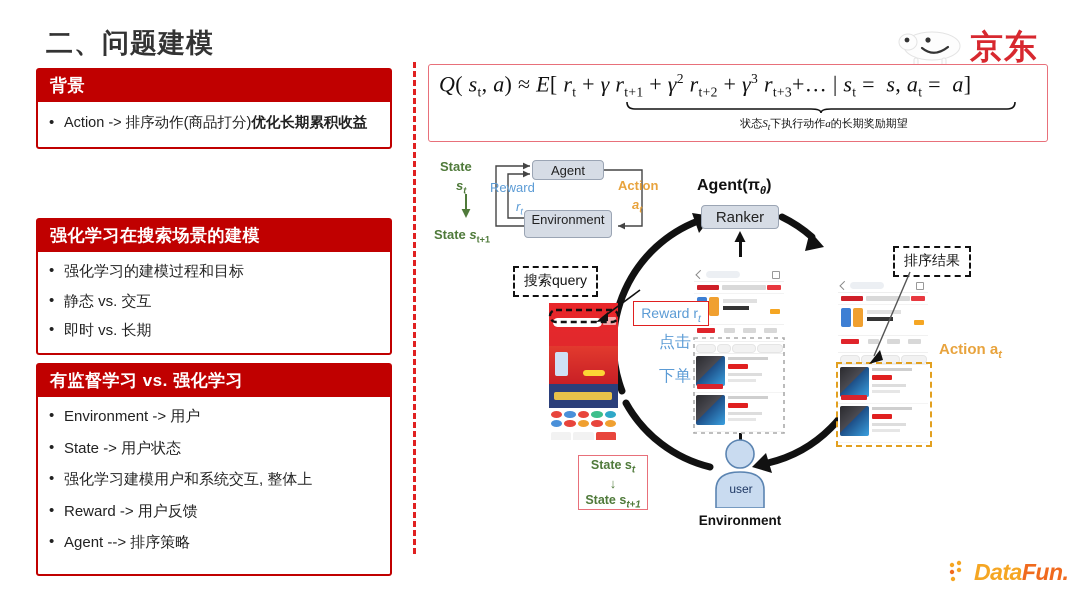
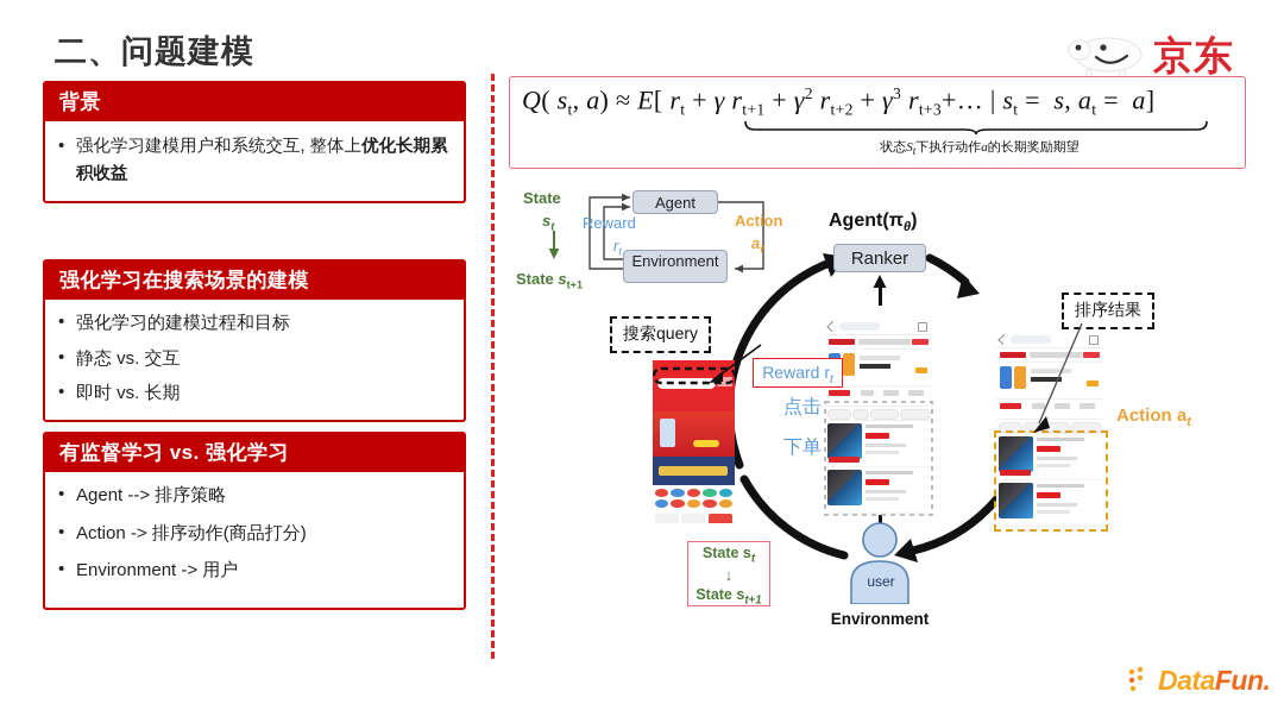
  二、问题建模
  背景
- Action -> 排序动作(商品打分)优化长期累积收益
+ 强化学习建模用户和系统交互, 整体上优化长期累积收益
  强化学习在搜索场景的建模
  强化学习的建模过程和目标
  静态 vs. 交互
  即时 vs. 长期
  有监督学习 vs. 强化学习
- Environment -> 用户
+ Agent --> 排序策略
- State -> 用户状态
- 强化学习建模用户和系统交互, 整体上
+ Action -> 排序动作(商品打分)
- Reward -> 用户反馈
- Agent --> 排序策略
+ Environment -> 用户
  京东
  DataFun.
  Q( st, a) ≈ E[ rt + γ rt+1 + γ2 rt+2 + γ3 rt+3+… | st = s, at = a]
  状态St下执行动作a的长期奖励期望
  Agent
  Environment
  State
  st
  State st+1
  Reward
  rt
  Action
  at
  Agent(πθ)
  Ranker
  搜索query
  排序结果
  Reward rt
  点击
  下单
  Action at
  State st
  ↓
  State st+1
  user
  Environment
